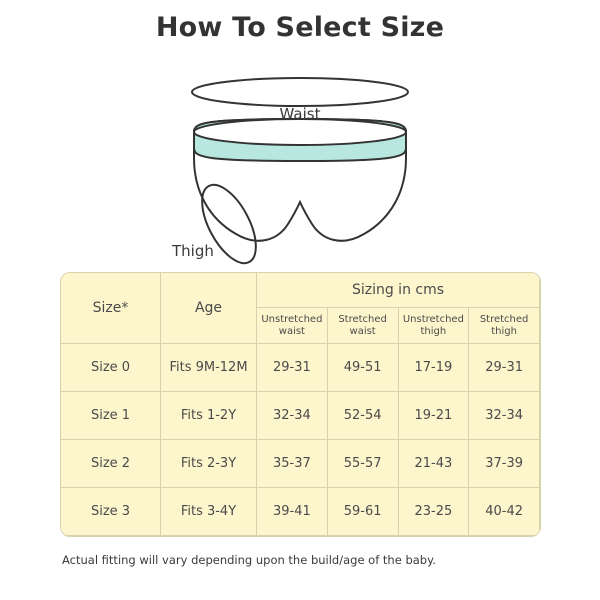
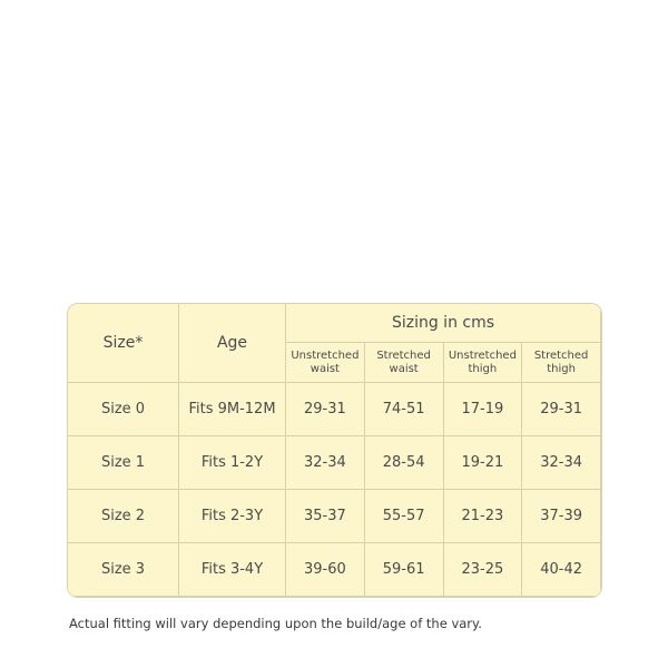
- How To Select Size
- Waist
- Thigh
  Size*	Age	Sizing in cms
  Unstretched waist	Stretched waist	Unstretched thigh	Stretched thigh
- Size 0	Fits 9M-12M	29-31	49-51	17-19	29-31
+ Size 0	Fits 9M-12M	29-31	74-51	17-19	29-31
- Size 1	Fits 1-2Y	32-34	52-54	19-21	32-34
+ Size 1	Fits 1-2Y	32-34	28-54	19-21	32-34
- Size 2	Fits 2-3Y	35-37	55-57	21-43	37-39
+ Size 2	Fits 2-3Y	35-37	55-57	21-23	37-39
- Size 3	Fits 3-4Y	39-41	59-61	23-25	40-42
+ Size 3	Fits 3-4Y	39-60	59-61	23-25	40-42
- Actual fitting will vary depending upon the build/age of the baby.
+ Actual fitting will vary depending upon the build/age of the vary.
